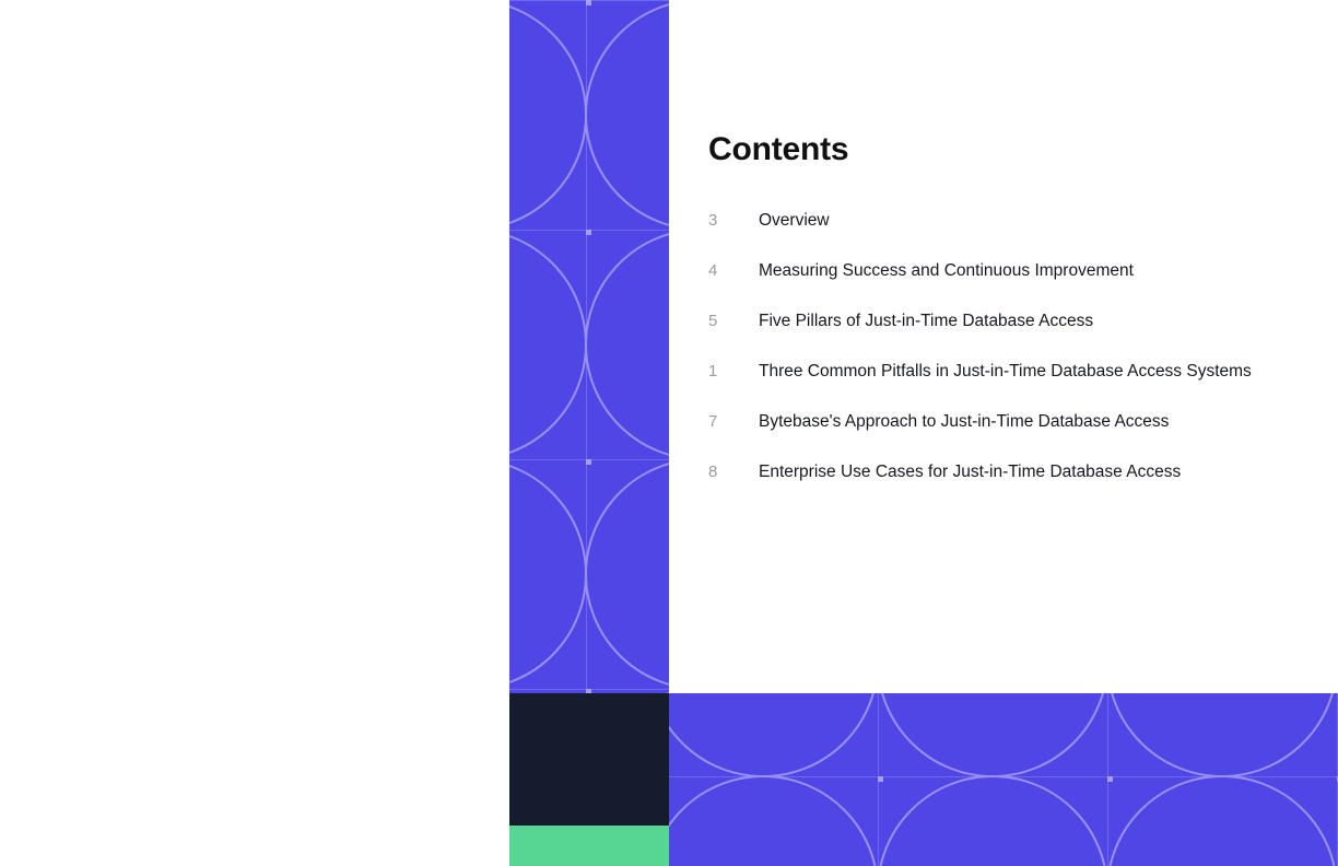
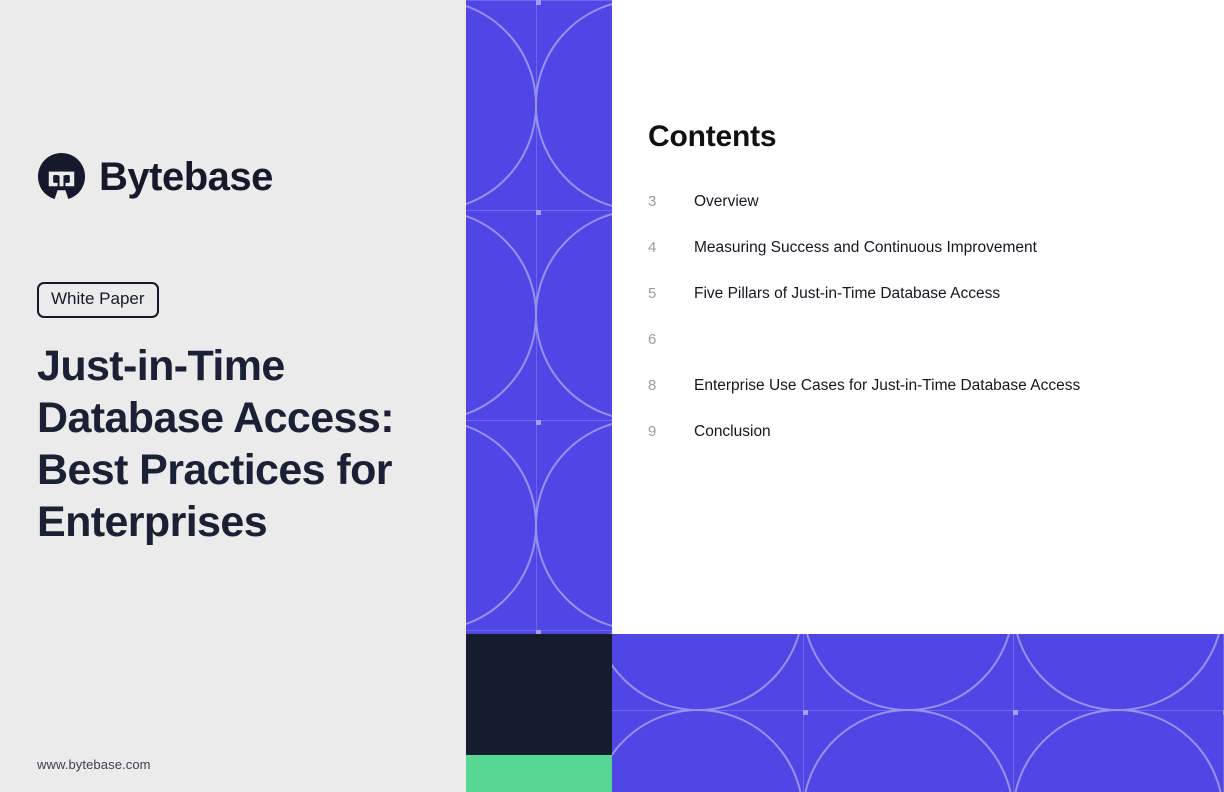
+ Bytebase
+ White Paper
+ Just-in-Time
+ Database Access:
+ Best Practices for
+ Enterprises
+ www.bytebase.com
  Contents
  3
  Overview
  4
  Measuring Success and Continuous Improvement
  5
  Five Pillars of Just-in-Time Database Access
- 1
+ 6
- Three Common Pitfalls in Just-in-Time Database Access Systems
- 7
- Bytebase's Approach to Just-in-Time Database Access
  8
  Enterprise Use Cases for Just-in-Time Database Access
+ 9
+ Conclusion
